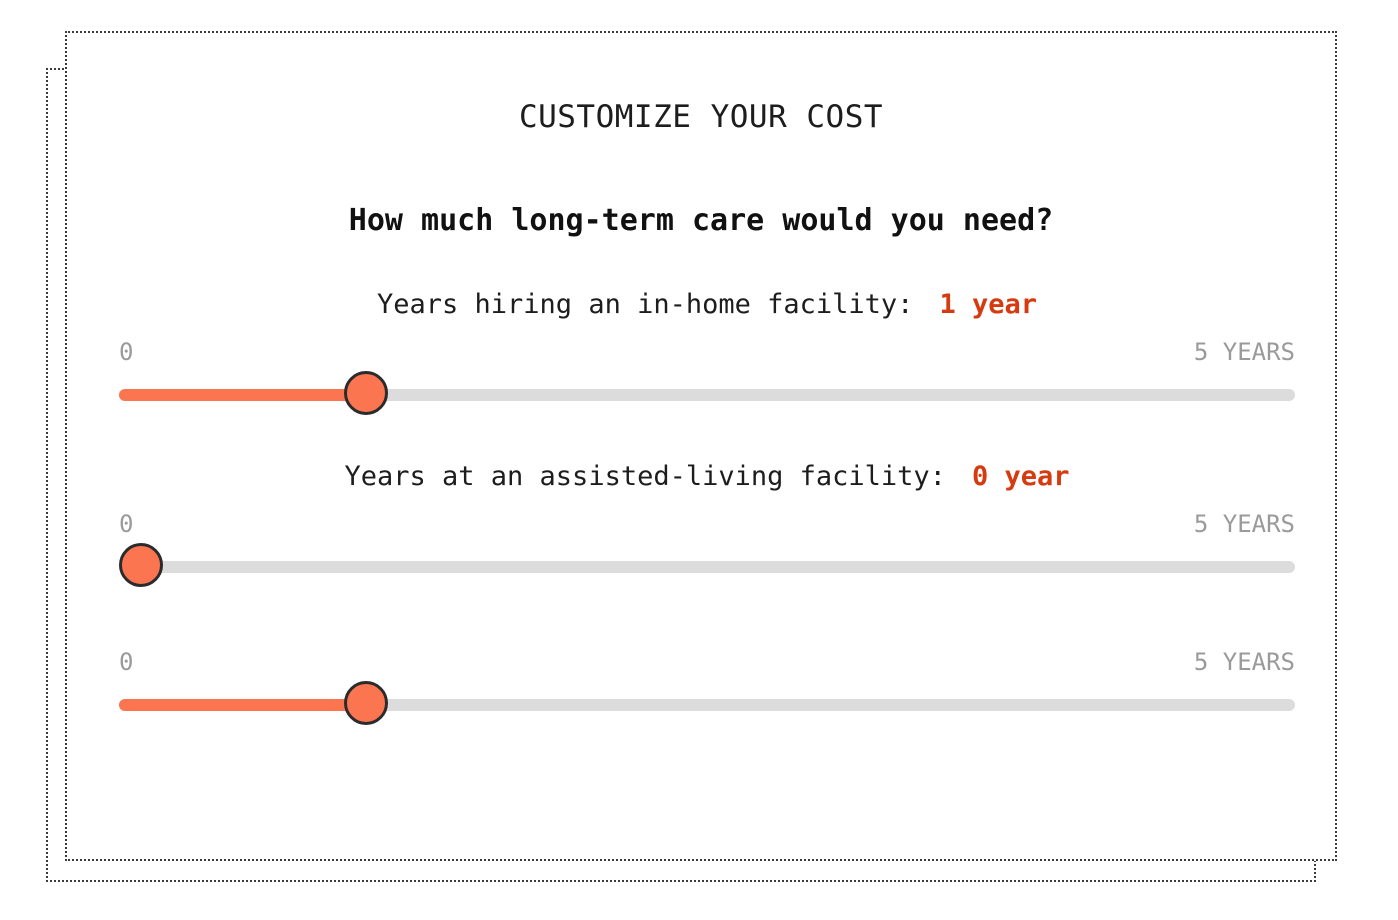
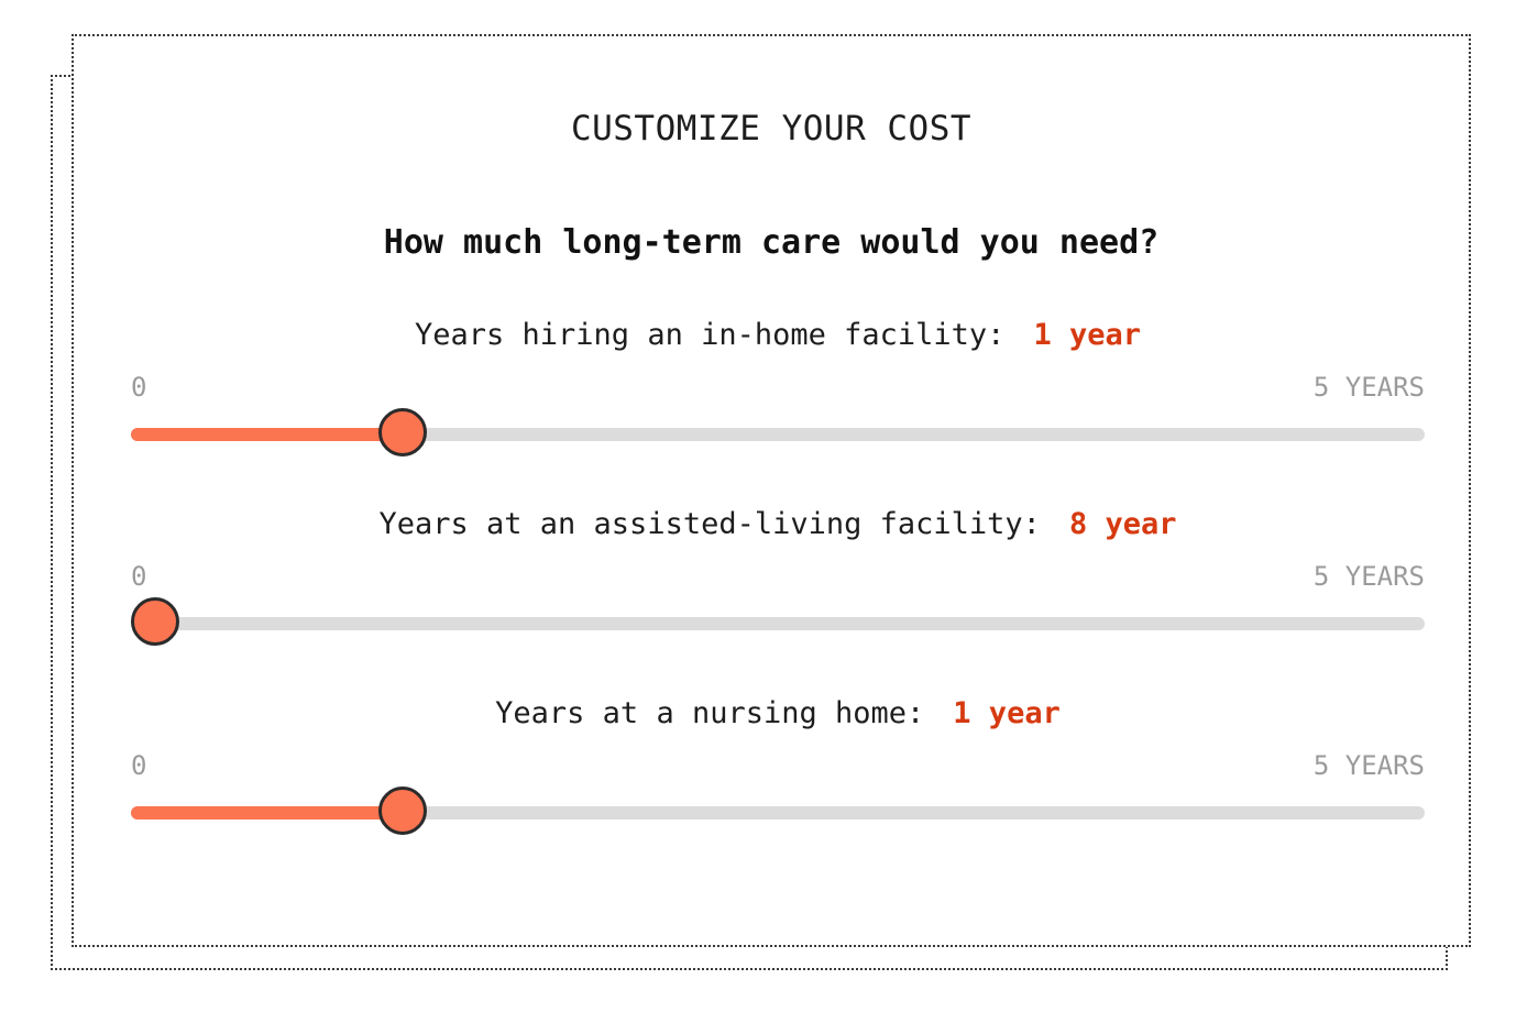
  CUSTOMIZE YOUR COST
  How much long-term care would you need?
  Years hiring an in-home facility: 1 year
  0
  5 YEARS
- Years at an assisted-living facility: 0 year
+ Years at an assisted-living facility: 8 year
  0
  5 YEARS
+ Years at a nursing home: 1 year
  0
  5 YEARS
